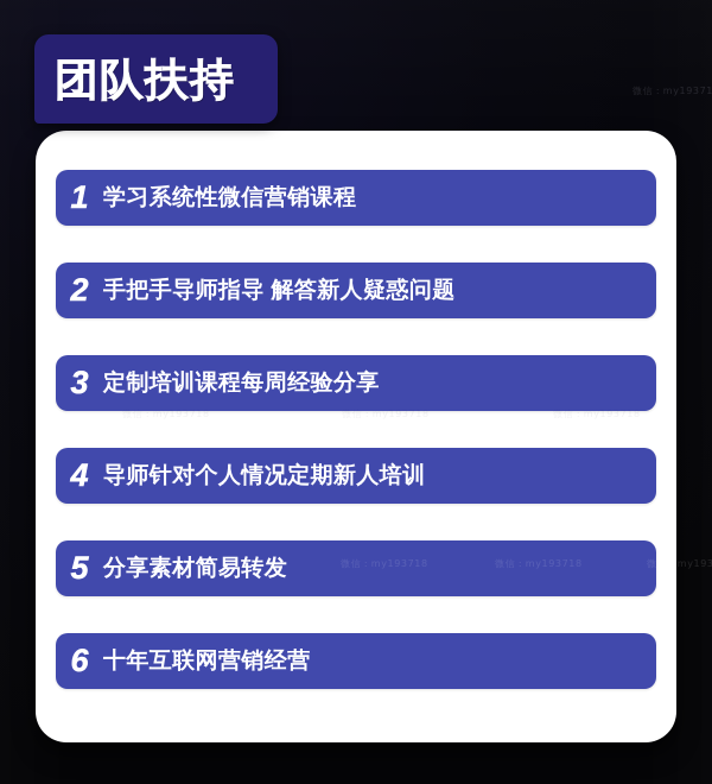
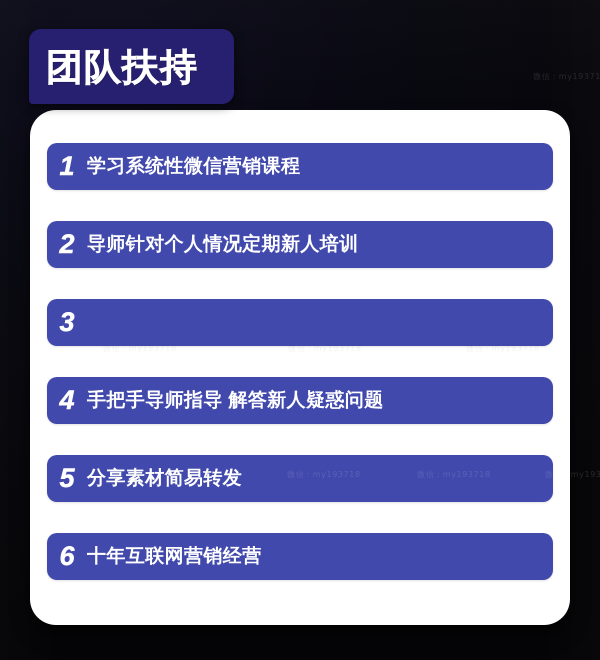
  团队扶持
  1
  学习系统性微信营销课程
  2
- 手把手导师指导 解答新人疑惑问题
+ 导师针对个人情况定期新人培训
  3
- 定制培训课程每周经验分享
  4
- 导师针对个人情况定期新人培训
+ 手把手导师指导 解答新人疑惑问题
  5
  分享素材简易转发
  6
  十年互联网营销经营
  微信：my19371
  微信：my193718
  微信：my193718
  微信：my193718
  微信：my193
